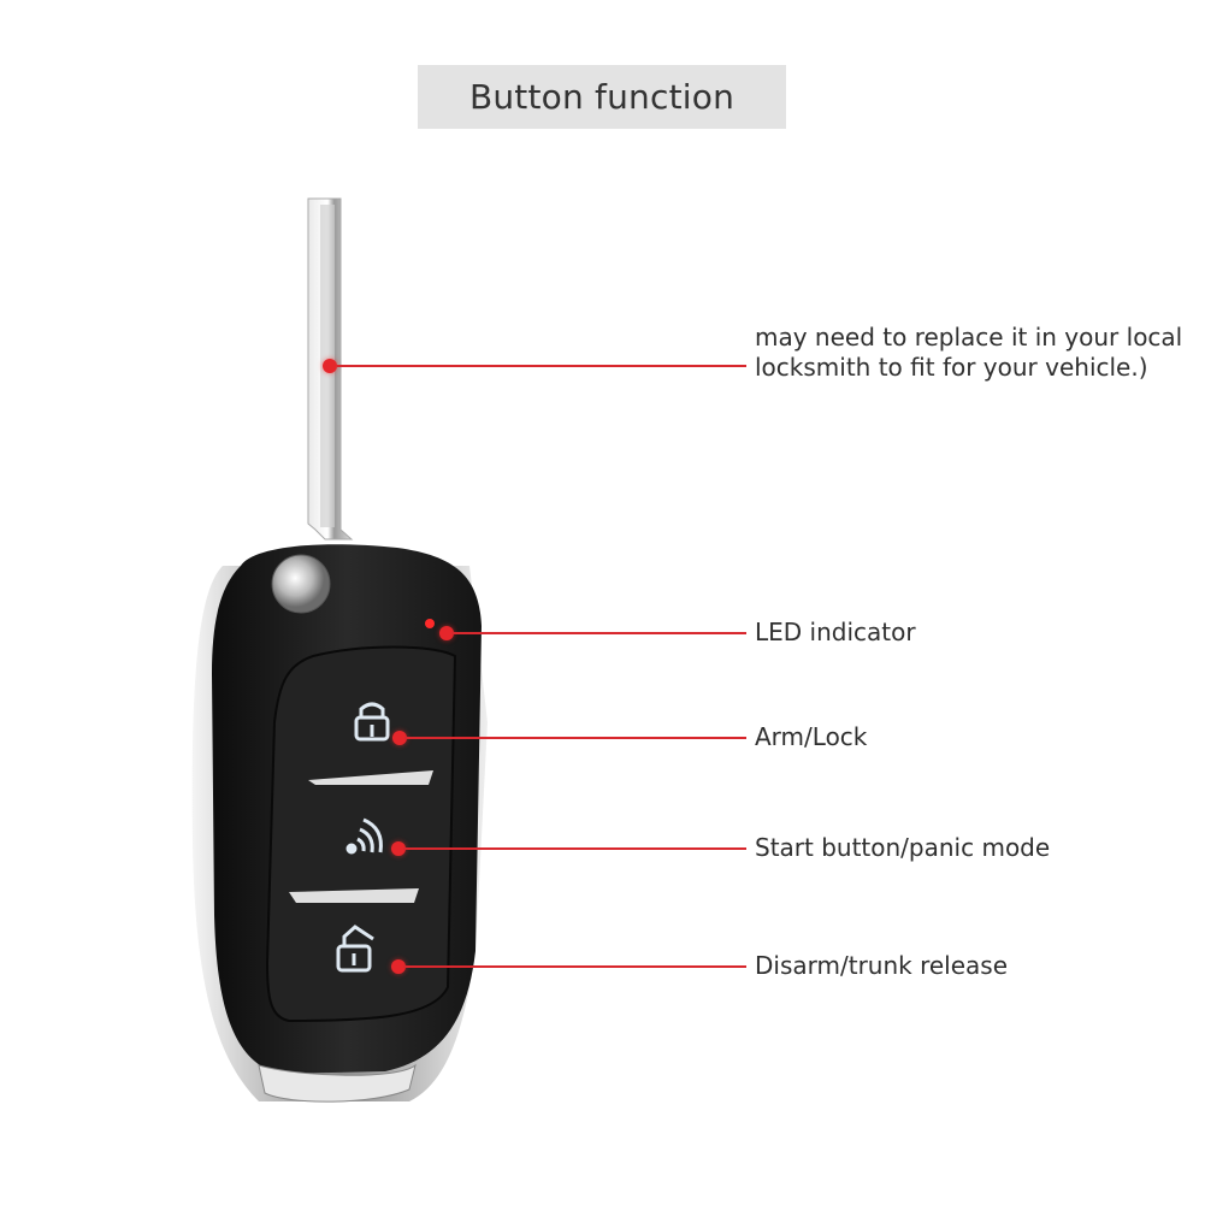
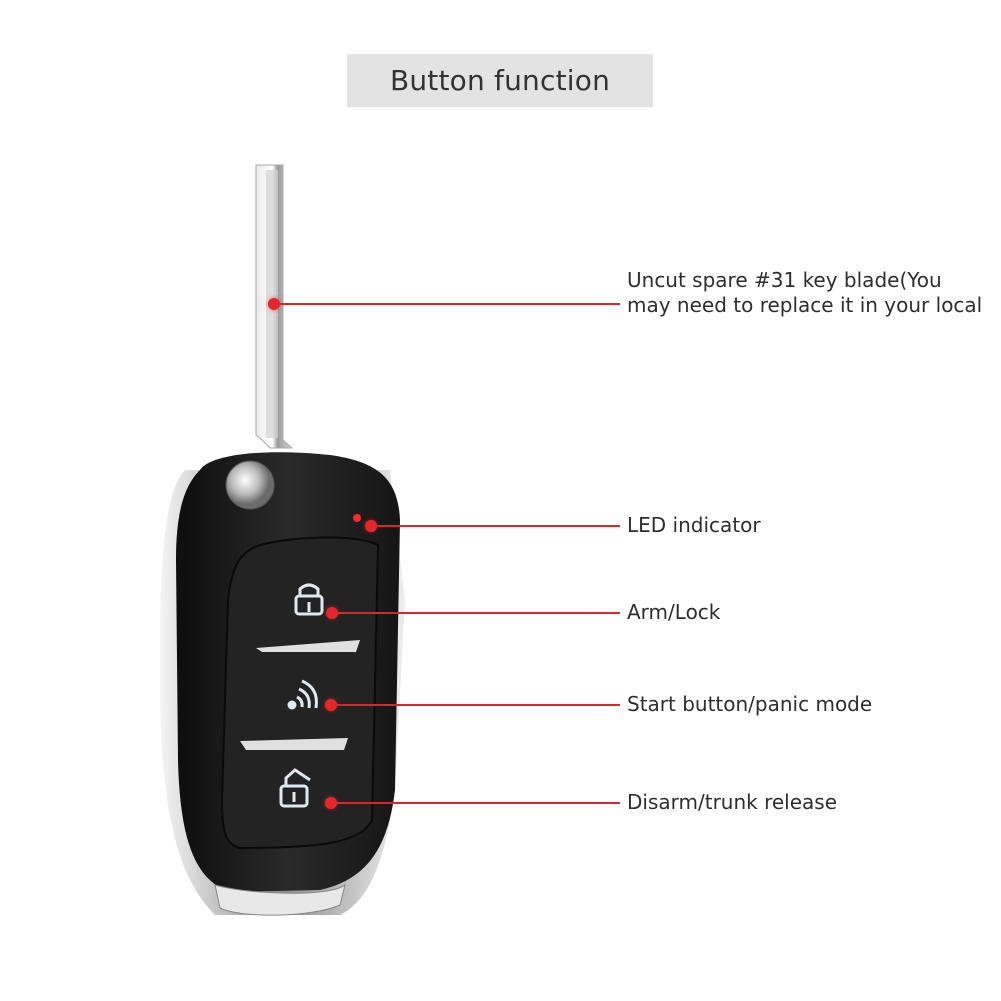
  Button function
+ Uncut spare #31 key blade(You
  may need to replace it in your local
- locksmith to fit for your vehicle.)
  LED indicator
  Arm/Lock
  Start button/panic mode
  Disarm/trunk release
